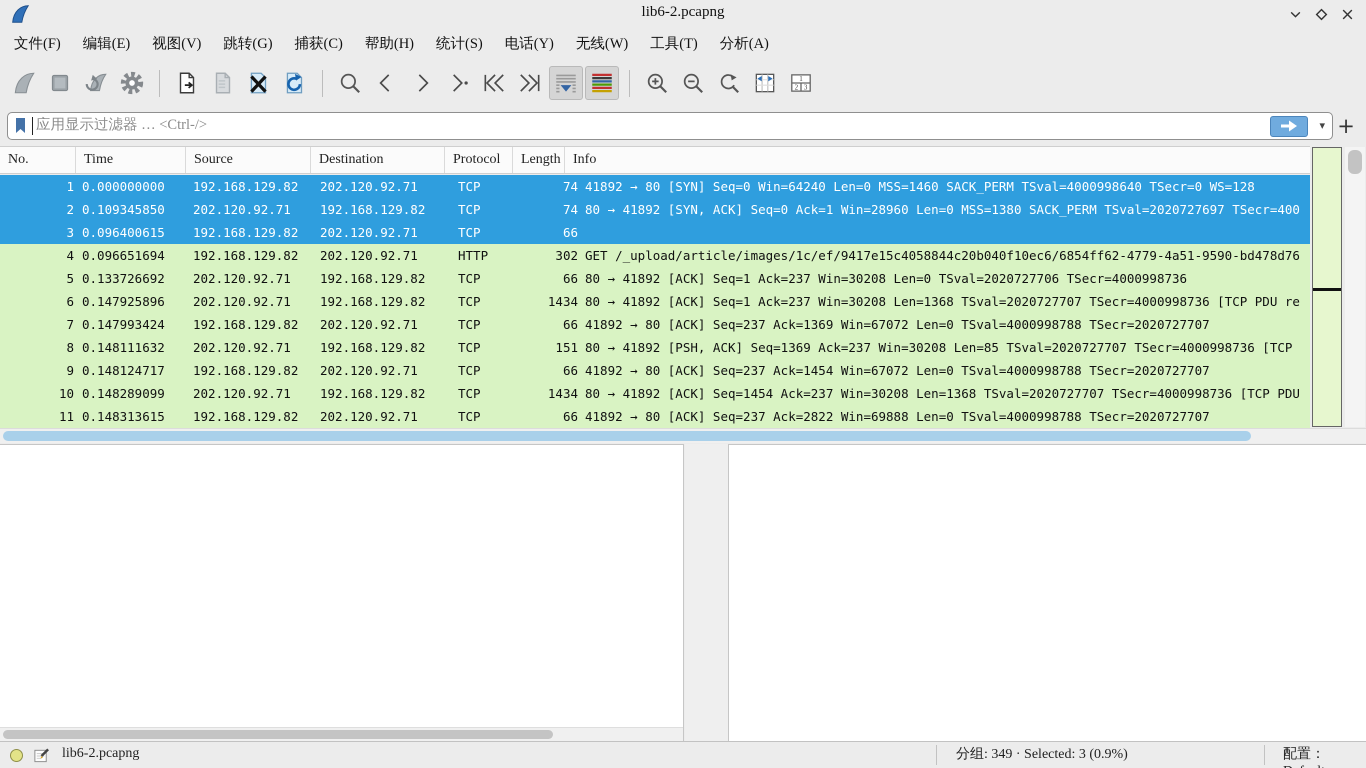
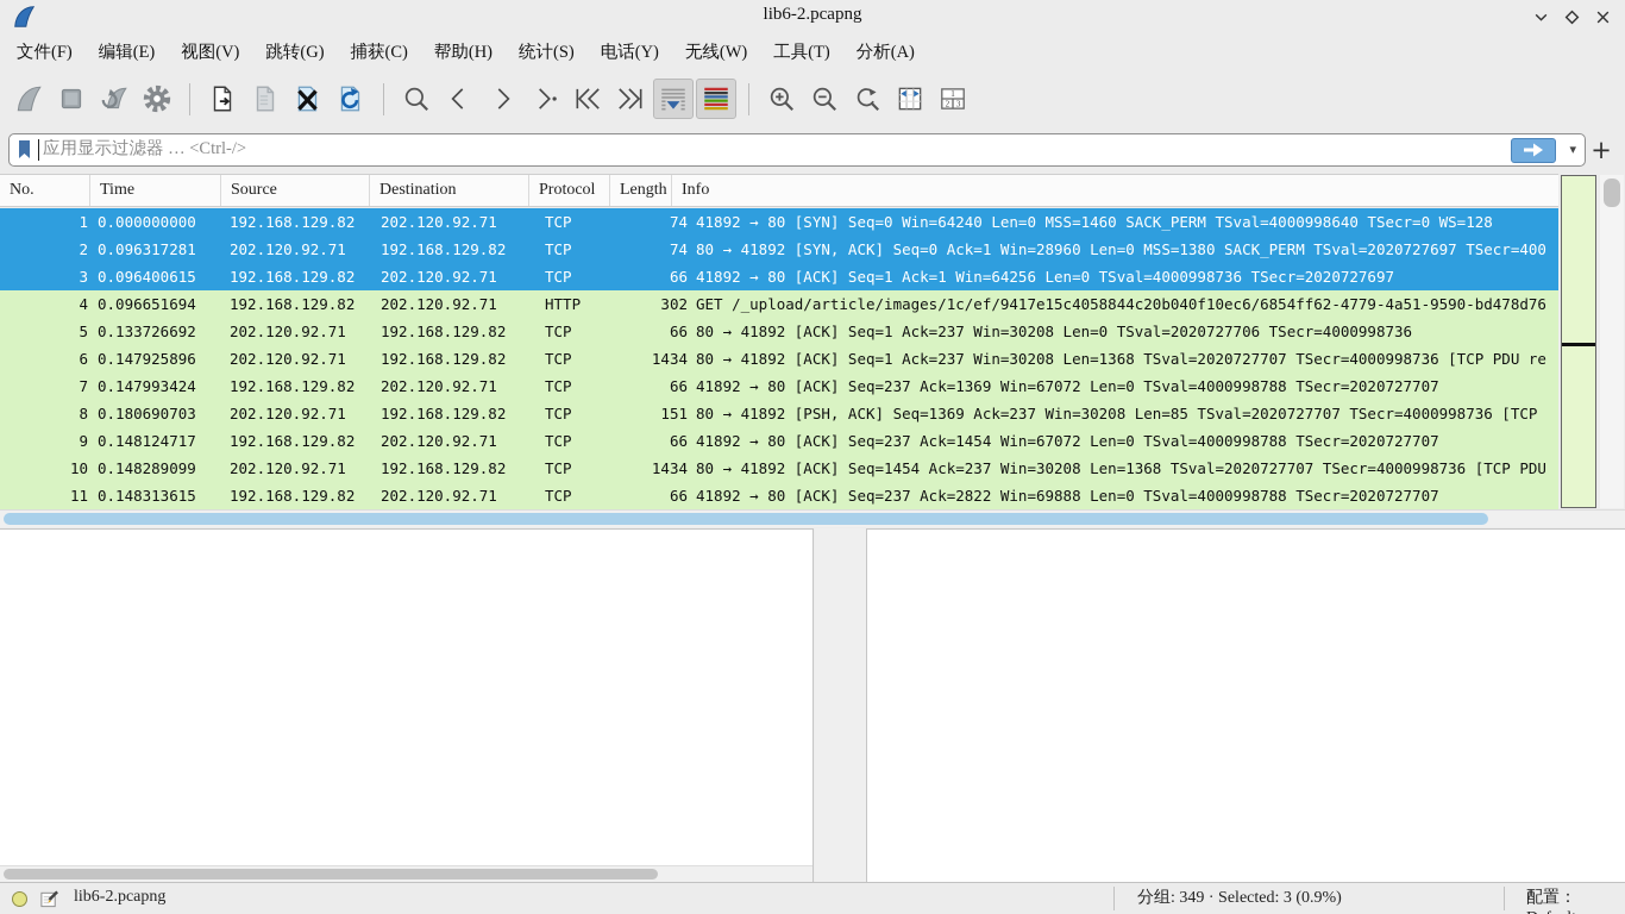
  lib6-2.pcapng
  文件(F)
  编辑(E)
  视图(V)
  跳转(G)
  捕获(C)
  帮助(H)
  统计(S)
  电话(Y)
  无线(W)
  工具(T)
  分析(A)
  1
  2
  3
  应用显示过滤器 … <Ctrl-/>
  ▾
  +
  No.
  Time
  Source
  Destination
  Protocol
  Length
  Info
  1
  0.000000000
  192.168.129.82
  202.120.92.71
  TCP
  74
  41892 → 80 [SYN] Seq=0 Win=64240 Len=0 MSS=1460 SACK_PERM TSval=4000998640 TSecr=0 WS=128
  2
- 0.109345850
+ 0.096317281
  202.120.92.71
  192.168.129.82
  TCP
  74
  80 → 41892 [SYN, ACK] Seq=0 Ack=1 Win=28960 Len=0 MSS=1380 SACK_PERM TSval=2020727697 TSecr=400
  3
  0.096400615
  192.168.129.82
  202.120.92.71
  TCP
  66
+ 41892 → 80 [ACK] Seq=1 Ack=1 Win=64256 Len=0 TSval=4000998736 TSecr=2020727697
  4
  0.096651694
  192.168.129.82
  202.120.92.71
  HTTP
  302
  GET /_upload/article/images/1c/ef/9417e15c4058844c20b040f10ec6/6854ff62-4779-4a51-9590-bd478d76
  5
  0.133726692
  202.120.92.71
  192.168.129.82
  TCP
  66
  80 → 41892 [ACK] Seq=1 Ack=237 Win=30208 Len=0 TSval=2020727706 TSecr=4000998736
  6
  0.147925896
  202.120.92.71
  192.168.129.82
  TCP
  1434
  80 → 41892 [ACK] Seq=1 Ack=237 Win=30208 Len=1368 TSval=2020727707 TSecr=4000998736 [TCP PDU re
  7
  0.147993424
  192.168.129.82
  202.120.92.71
  TCP
  66
  41892 → 80 [ACK] Seq=237 Ack=1369 Win=67072 Len=0 TSval=4000998788 TSecr=2020727707
  8
- 0.148111632
+ 0.180690703
  202.120.92.71
  192.168.129.82
  TCP
  151
  80 → 41892 [PSH, ACK] Seq=1369 Ack=237 Win=30208 Len=85 TSval=2020727707 TSecr=4000998736 [TCP
  9
  0.148124717
  192.168.129.82
  202.120.92.71
  TCP
  66
  41892 → 80 [ACK] Seq=237 Ack=1454 Win=67072 Len=0 TSval=4000998788 TSecr=2020727707
  10
  0.148289099
  202.120.92.71
  192.168.129.82
  TCP
  1434
  80 → 41892 [ACK] Seq=1454 Ack=237 Win=30208 Len=1368 TSval=2020727707 TSecr=4000998736 [TCP PDU
  11
  0.148313615
  192.168.129.82
  202.120.92.71
  TCP
  66
  41892 → 80 [ACK] Seq=237 Ack=2822 Win=69888 Len=0 TSval=4000998788 TSecr=2020727707
  lib6-2.pcapng
  分组: 349 · Selected: 3 (0.9%)
